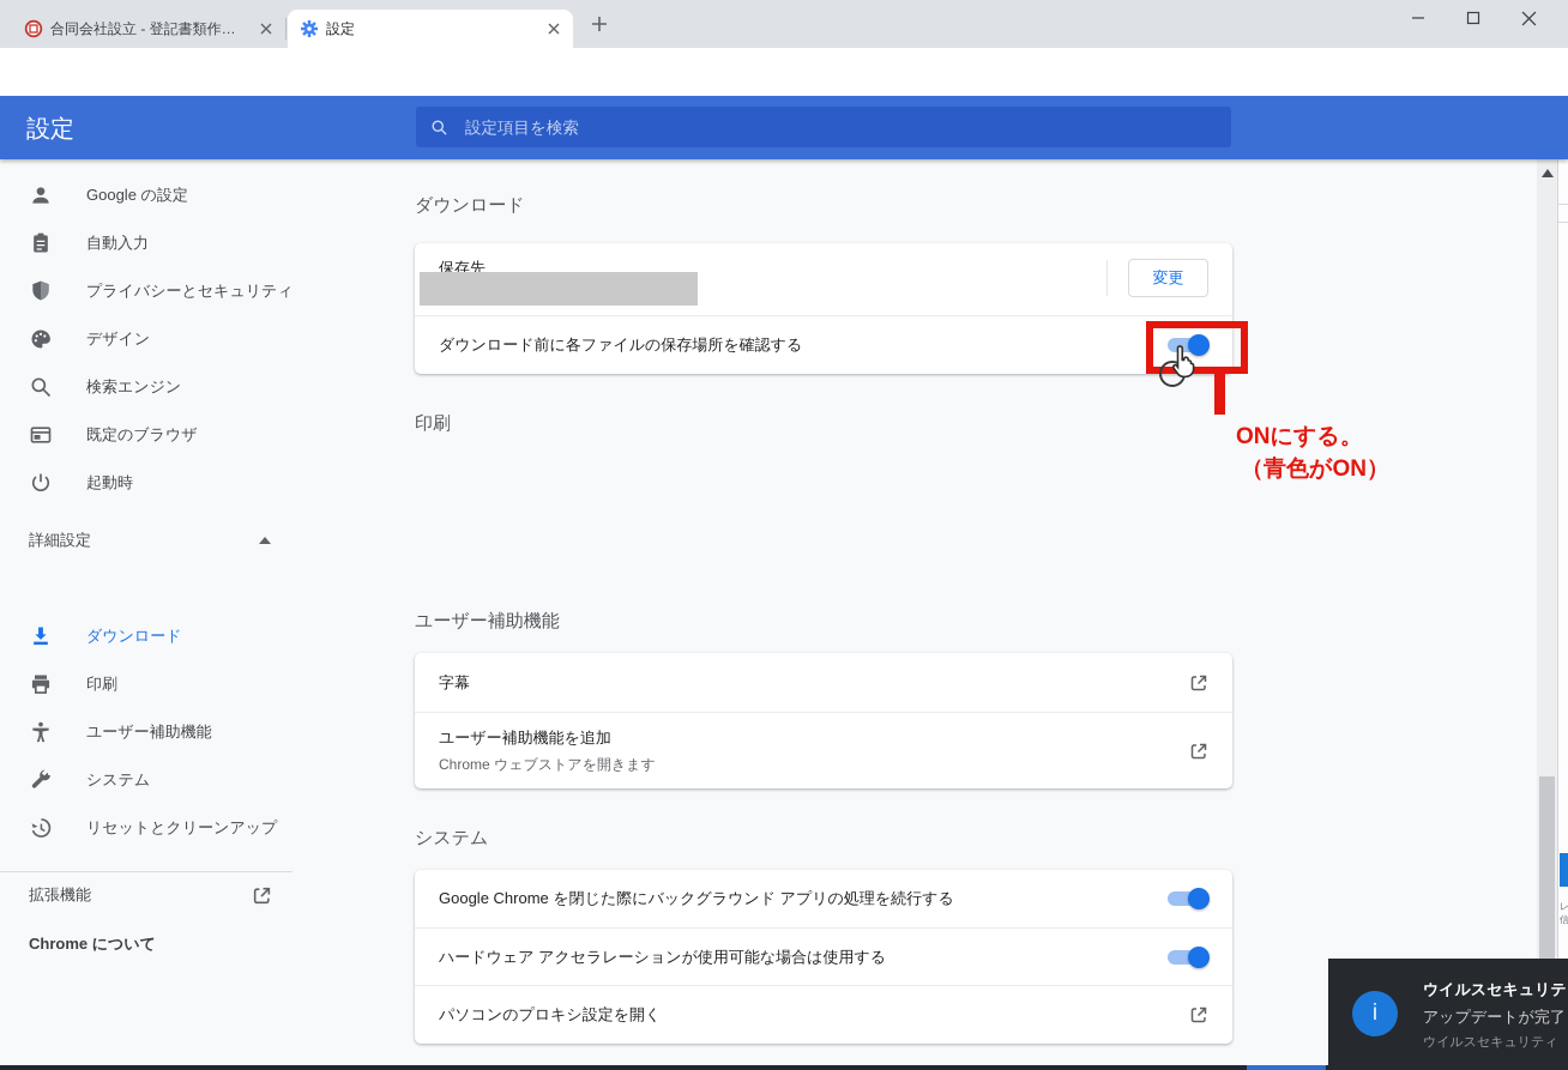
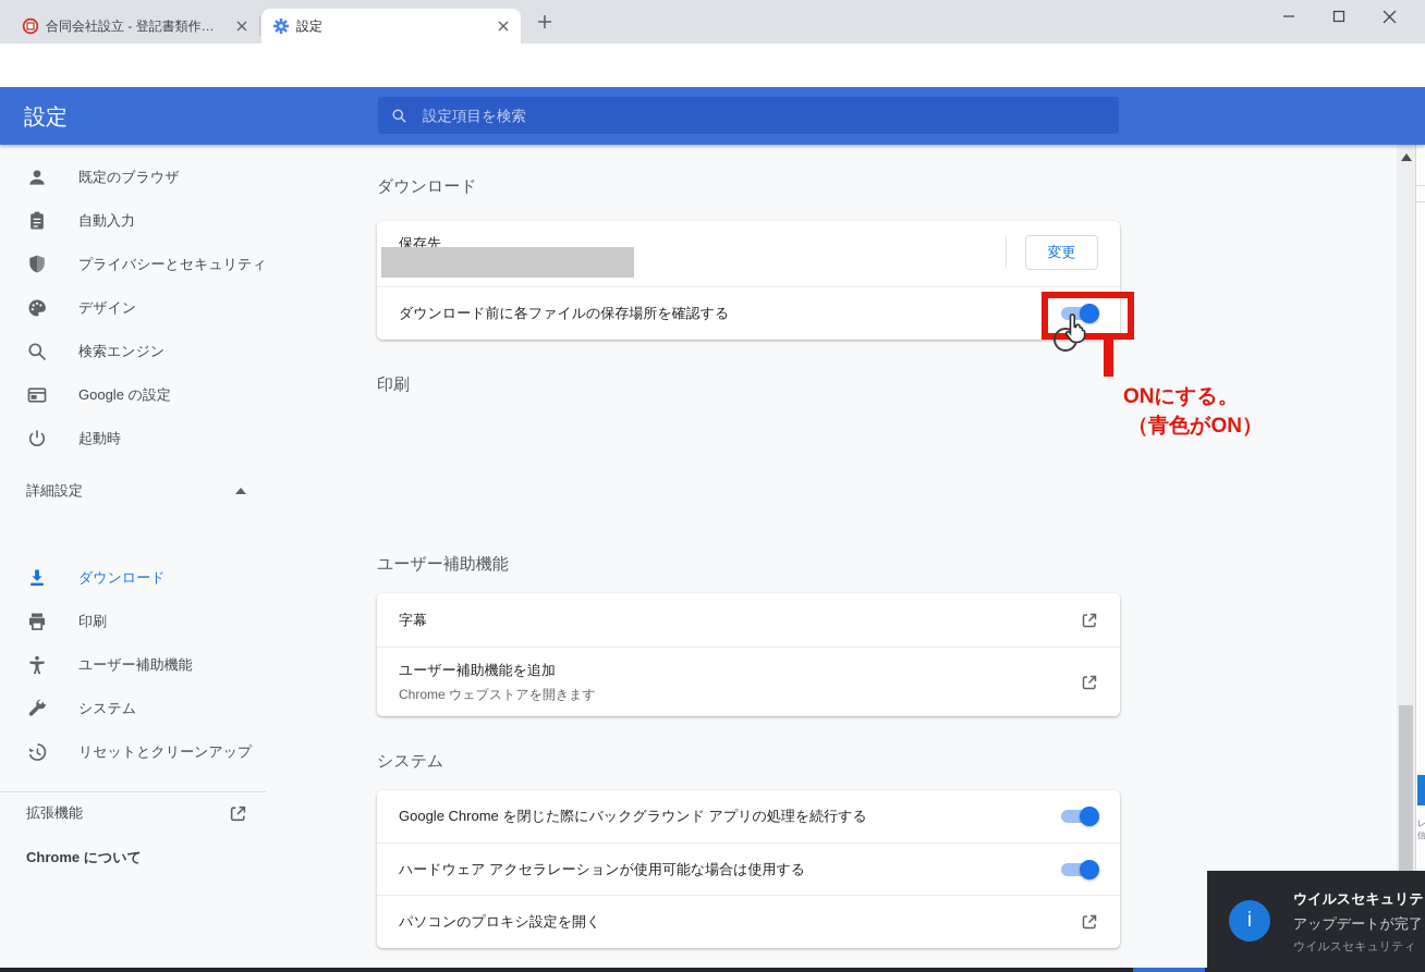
  合同会社設立 - 登記書類作成シ
  設定
  設定
  設定項目を検索
- Google の設定
+ 既定のブラウザ
  自動入力
  プライバシーとセキュリティ
  デザイン
  検索エンジン
- 既定のブラウザ
+ Google の設定
  起動時
  詳細設定
  ダウンロード
  印刷
  ユーザー補助機能
  システム
  リセットとクリーンアップ
  拡張機能
  Chrome について
  ダウンロード
  保存先
  変更
  ダウンロード前に各ファイルの保存場所を確認する
  印刷
  ユーザー補助機能
  字幕
  ユーザー補助機能を追加
  Chrome ウェブストアを開きます
  システム
  Google Chrome を閉じた際にバックグラウンド アプリの処理を続行する
  ハードウェア アクセラレーションが使用可能な場合は使用する
  パソコンのプロキシ設定を開く
  レ信
  ONにする。
  （青色がON）
  i
  ウイルスセキュリテ
  アップデートが完了
  ウイルスセキュリティ
